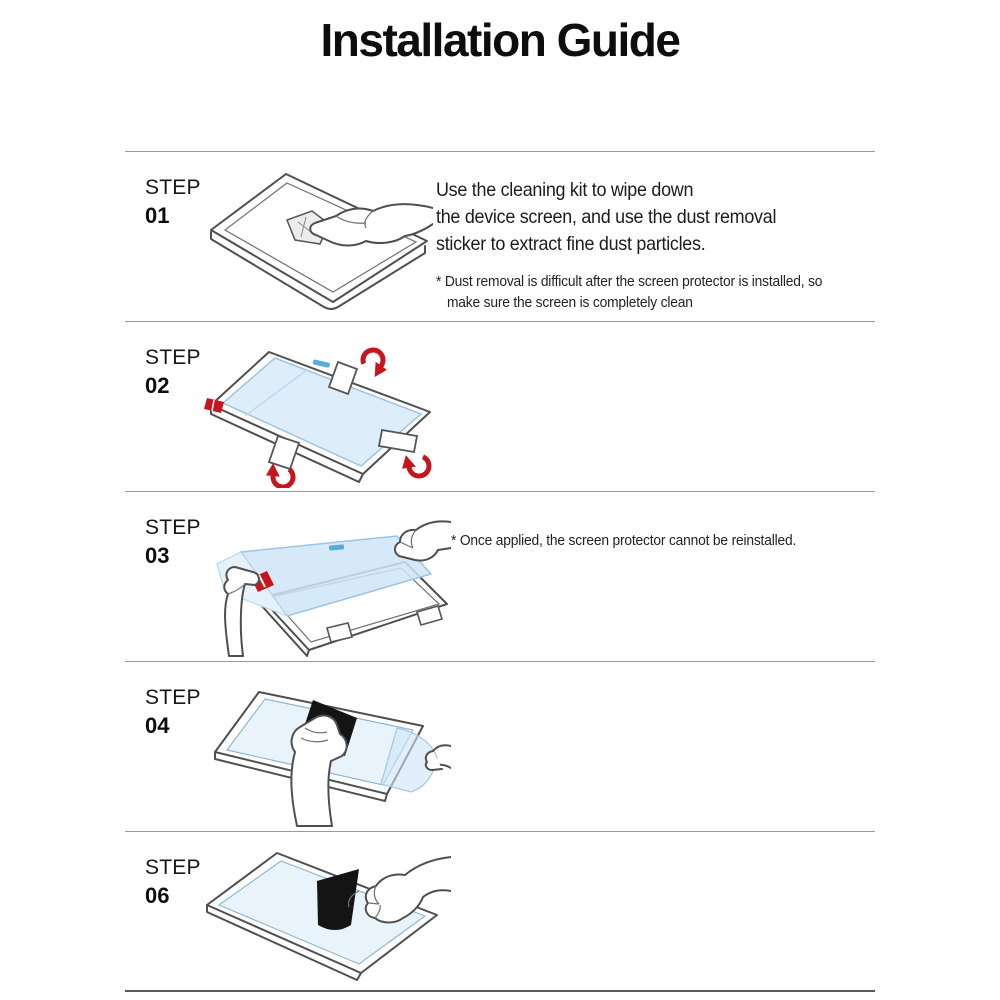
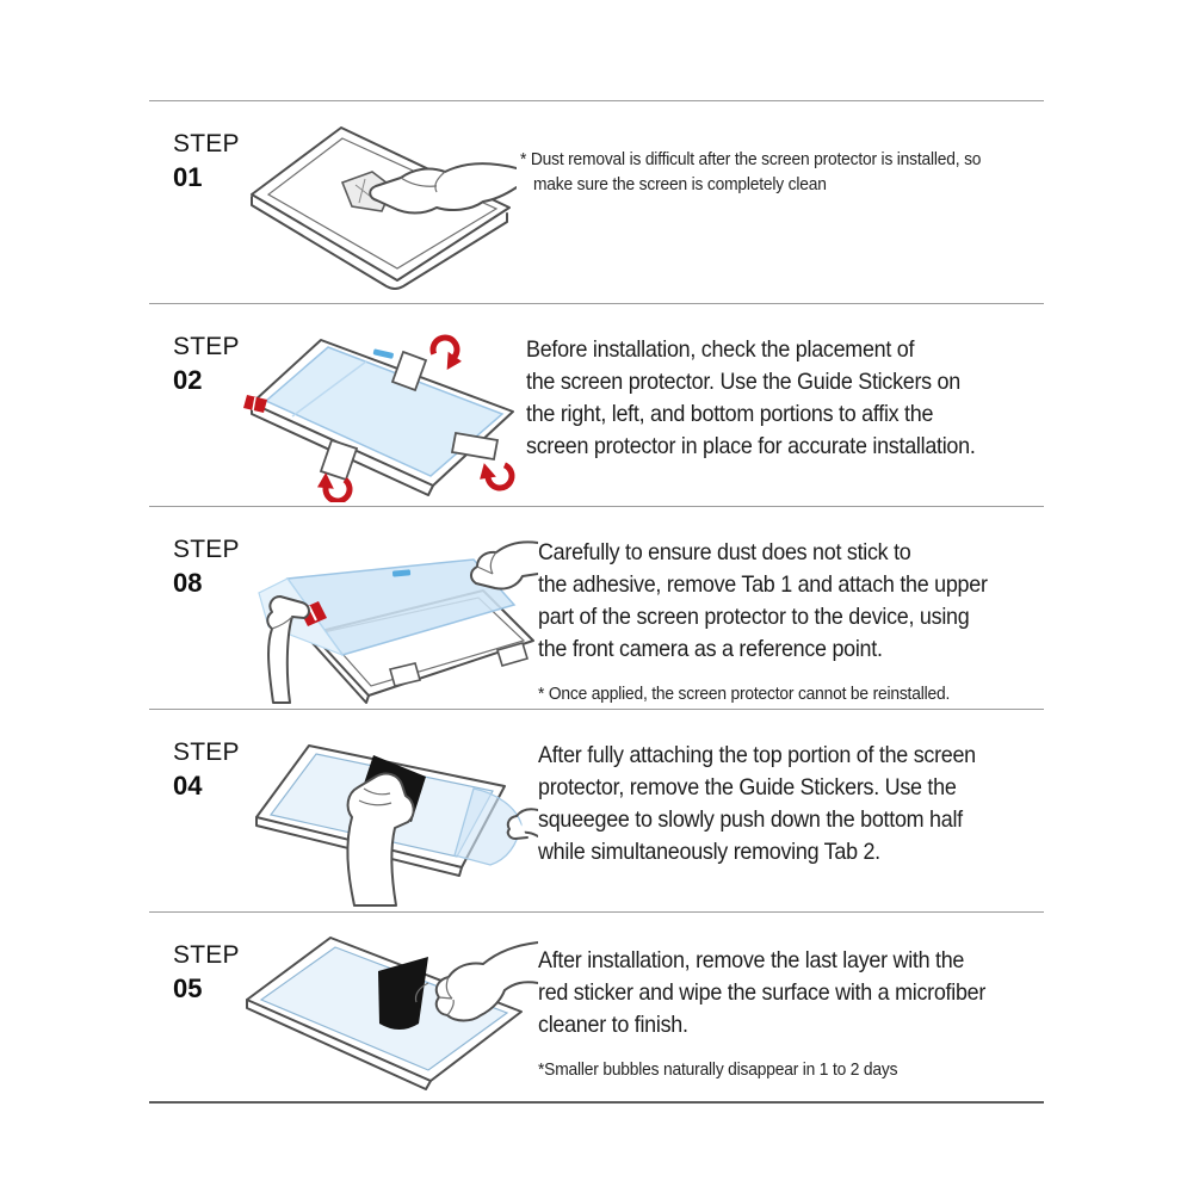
- Installation Guide
  STEP
  01
- Use the cleaning kit to wipe down
- the device screen, and use the dust removal
- sticker to extract fine dust particles.
  * Dust removal is difficult after the screen protector is installed, so
  make sure the screen is completely clean
  STEP
  02
+ Before installation, check the placement of
+ the screen protector. Use the Guide Stickers on
+ the right, left, and bottom portions to affix the
+ screen protector in place for accurate installation.
  STEP
- 03
+ 08
+ Carefully to ensure dust does not stick to
+ the adhesive, remove Tab 1 and attach the upper
+ part of the screen protector to the device, using
+ the front camera as a reference point.
  * Once applied, the screen protector cannot be reinstalled.
  STEP
  04
+ After fully attaching the top portion of the screen
+ protector, remove the Guide Stickers. Use the
+ squeegee to slowly push down the bottom half
+ while simultaneously removing Tab 2.
  STEP
- 06
+ 05
+ After installation, remove the last layer with the
+ red sticker and wipe the surface with a microfiber
+ cleaner to finish.
+ *Smaller bubbles naturally disappear in 1 to 2 days
